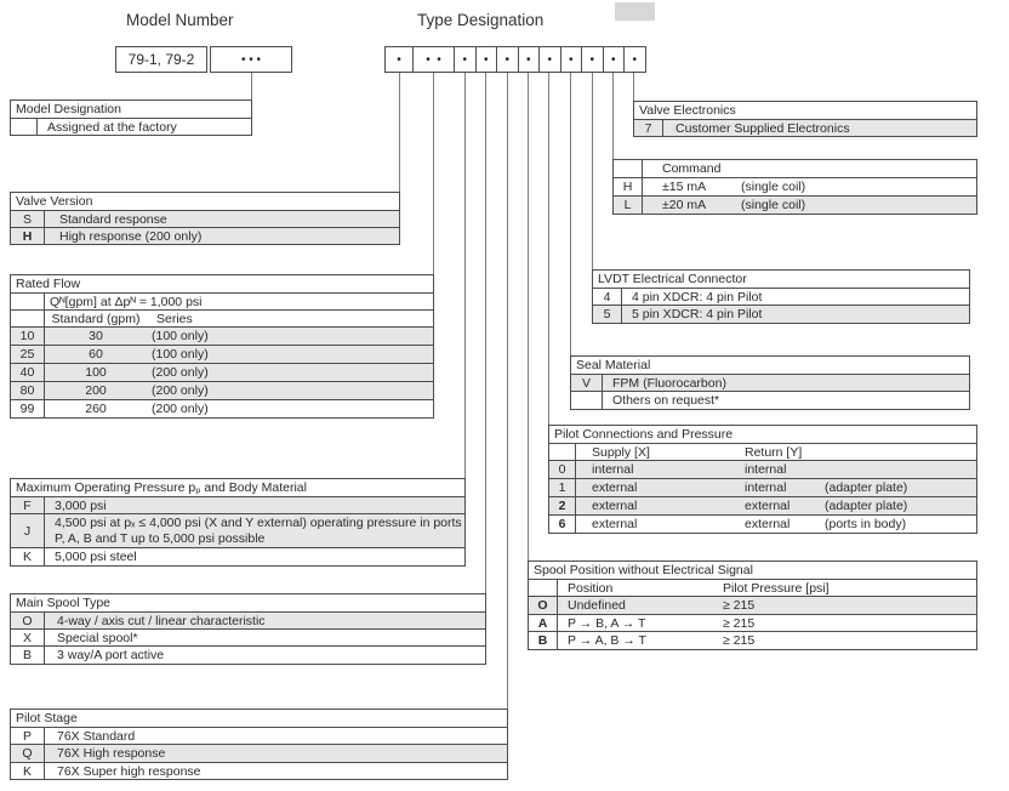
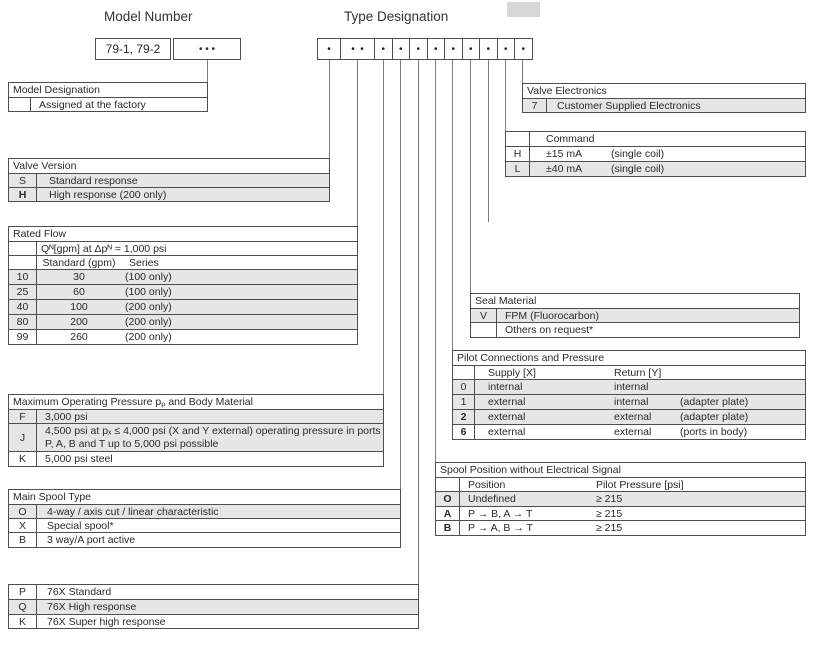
  Model Number
  Type Designation
  79-1, 79-2
  • • •
  •
  • •
  •
  •
  •
  •
  •
  •
  •
  •
  •
  Model Designation
  Assigned at the factory
  Valve Version
  S
  Standard response
  H
  High response (200 only)
  Rated Flow
  Qᴺ[gpm] at Δpᴺ = 1,000 psi
  Standard (gpm)
  Series
  10
  30
  (100 only)
  25
  60
  (100 only)
  40
  100
  (200 only)
  80
  200
  (200 only)
  99
  260
  (200 only)
  Maximum Operating Pressure pₚ and Body Material
  F
  3,000 psi
  J
  4,500 psi at pₓ ≤ 4,000 psi (X and Y external) operating pressure in ports
  P, A, B and T up to 5,000 psi possible
  K
  5,000 psi steel
  Main Spool Type
  O
  4-way / axis cut / linear characteristic
  X
  Special spool*
  B
  3 way/A port active
- Pilot Stage
  P
  76X Standard
  Q
  76X High response
  K
  76X Super high response
  Valve Electronics
  7
  Customer Supplied Electronics
  Command
  H
  ±15 mA
  (single coil)
  L
- ±20 mA
+ ±40 mA
  (single coil)
- LVDT Electrical Connector
- 4
- 4 pin XDCR: 4 pin Pilot
- 5
- 5 pin XDCR: 4 pin Pilot
  Seal Material
  V
  FPM (Fluorocarbon)
  Others on request*
  Pilot Connections and Pressure
  Supply [X]
  Return [Y]
  0
  internal
  internal
  1
  external
  internal
  (adapter plate)
  2
  external
  external
  (adapter plate)
  6
  external
  external
  (ports in body)
  Spool Position without Electrical Signal
  Position
  Pilot Pressure [psi]
  O
  Undefined
  ≥ 215
  A
  P → B, A → T
  ≥ 215
  B
  P → A, B → T
  ≥ 215
